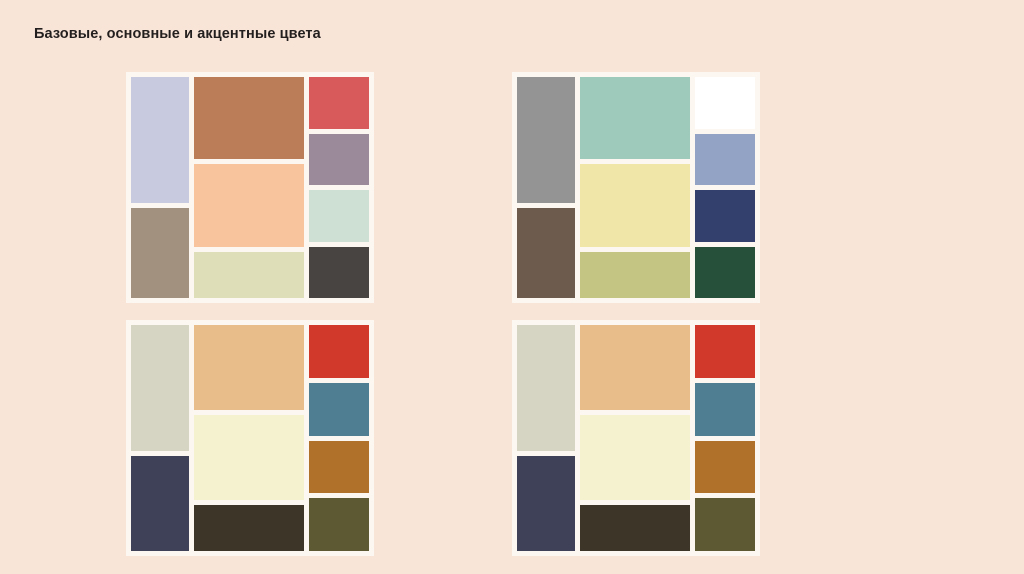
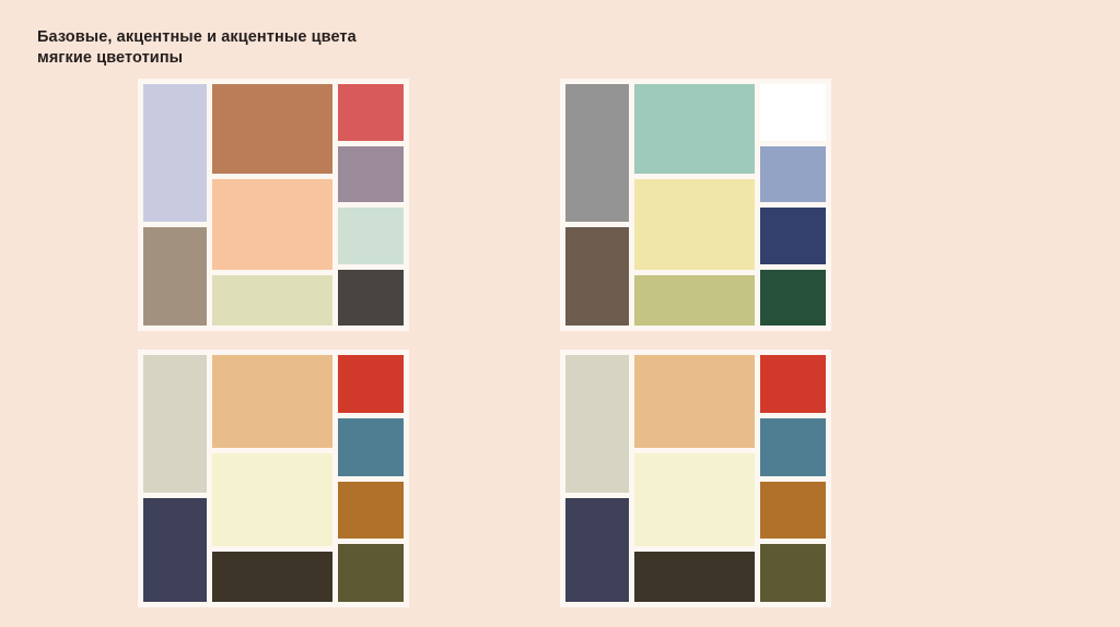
- Базовые, основные и акцентные цвета
+ Базовые, акцентные и акцентные цвета
+ мягкие цветотипы
